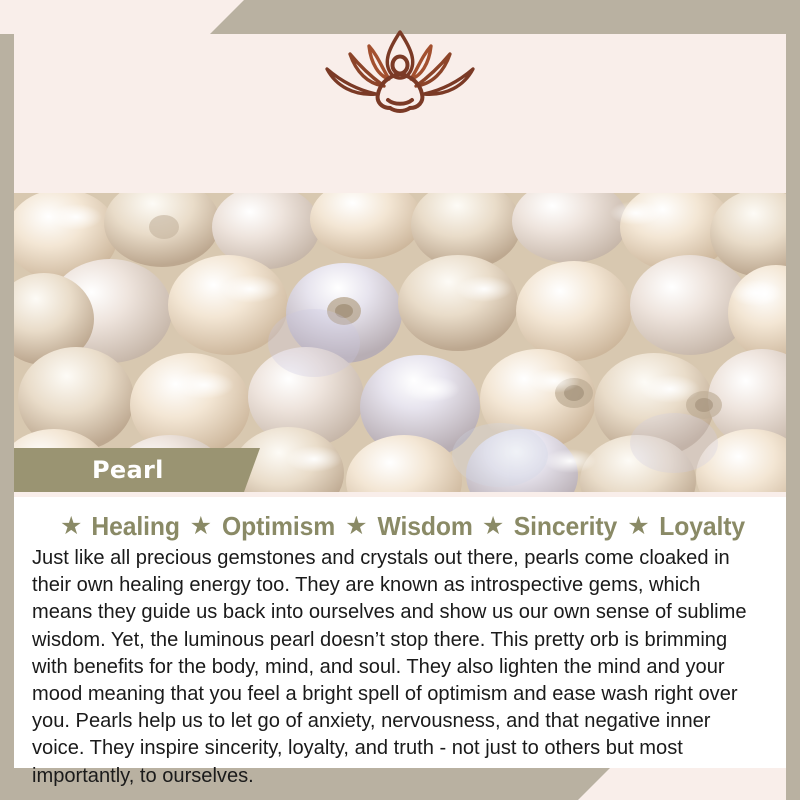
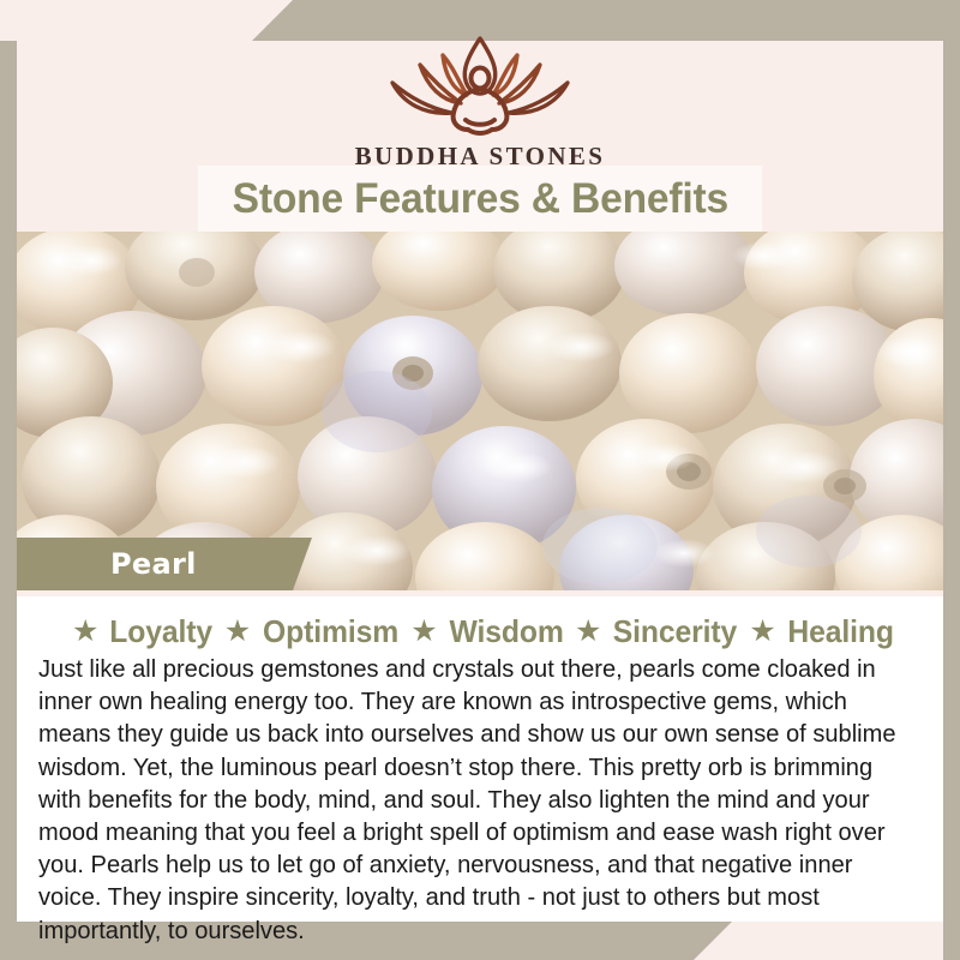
+ BUDDHA STONES
+ Stone Features & Benefits
  Pearl
  ★
- Healing
+ Loyalty
  ★
  Optimism
  ★
  Wisdom
  ★
  Sincerity
  ★
- Loyalty
+ Healing
- Just like all precious gemstones and crystals out there, pearls come cloaked in their own healing energy too. They are known as introspective gems, which means they guide us back into ourselves and show us our own sense of sublime wisdom. Yet, the luminous pearl doesn’t stop there. This pretty orb is brimming with benefits for the body, mind, and soul. They also lighten the mind and your mood meaning that you feel a bright spell of optimism and ease wash right over you. Pearls help us to let go of anxiety, nervousness, and that negative inner voice. They inspire sincerity, loyalty, and truth - not just to others but most importantly, to ourselves.
+ Just like all precious gemstones and crystals out there, pearls come cloaked in inner own healing energy too. They are known as introspective gems, which means they guide us back into ourselves and show us our own sense of sublime wisdom. Yet, the luminous pearl doesn’t stop there. This pretty orb is brimming with benefits for the body, mind, and soul. They also lighten the mind and your mood meaning that you feel a bright spell of optimism and ease wash right over you. Pearls help us to let go of anxiety, nervousness, and that negative inner voice. They inspire sincerity, loyalty, and truth - not just to others but most importantly, to ourselves.
